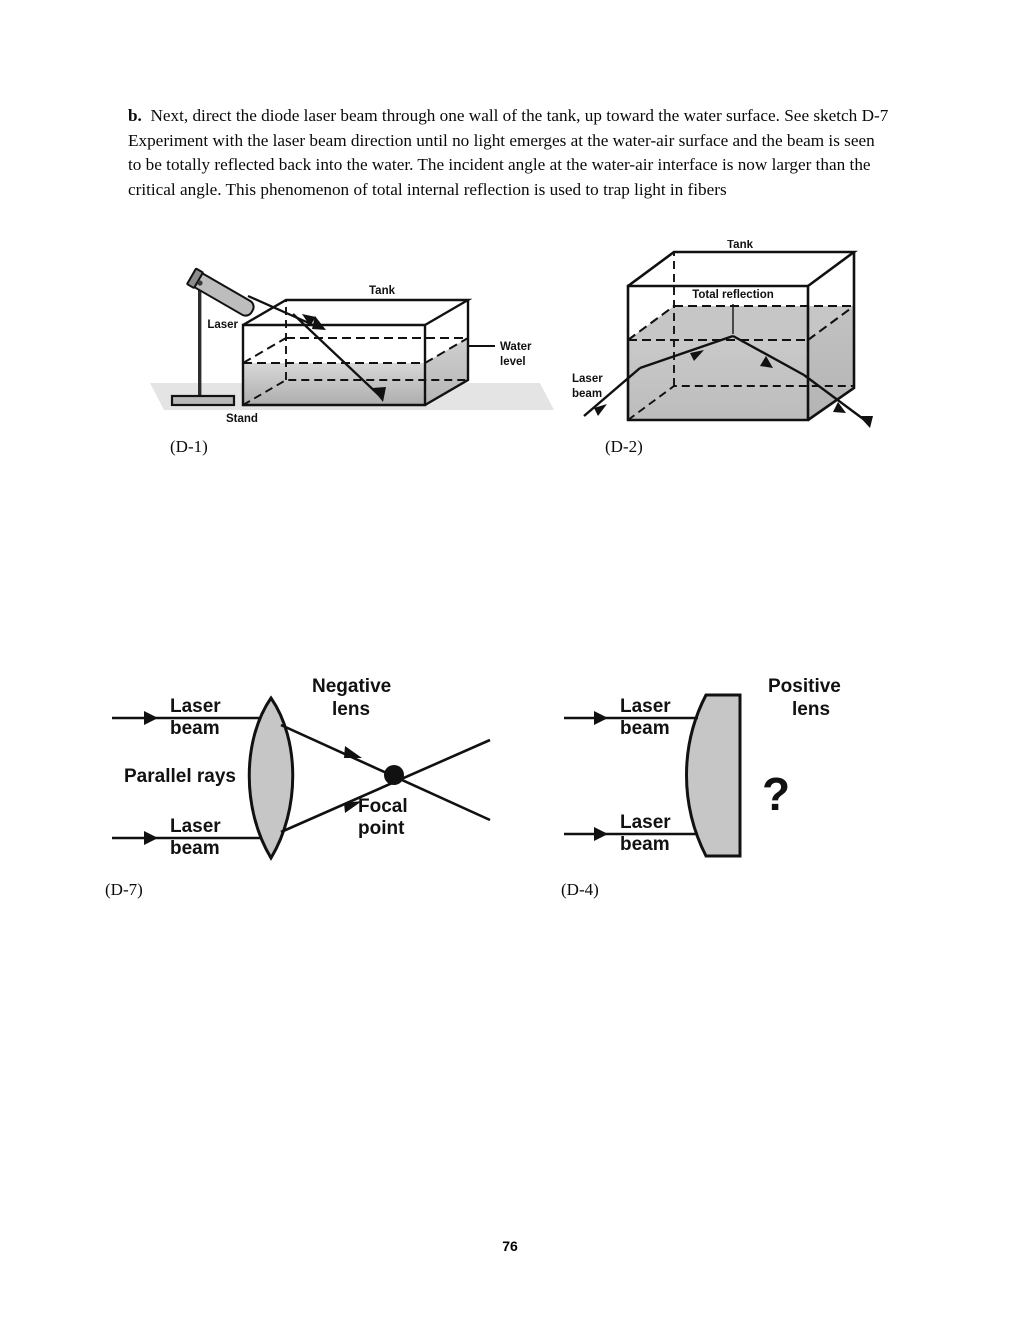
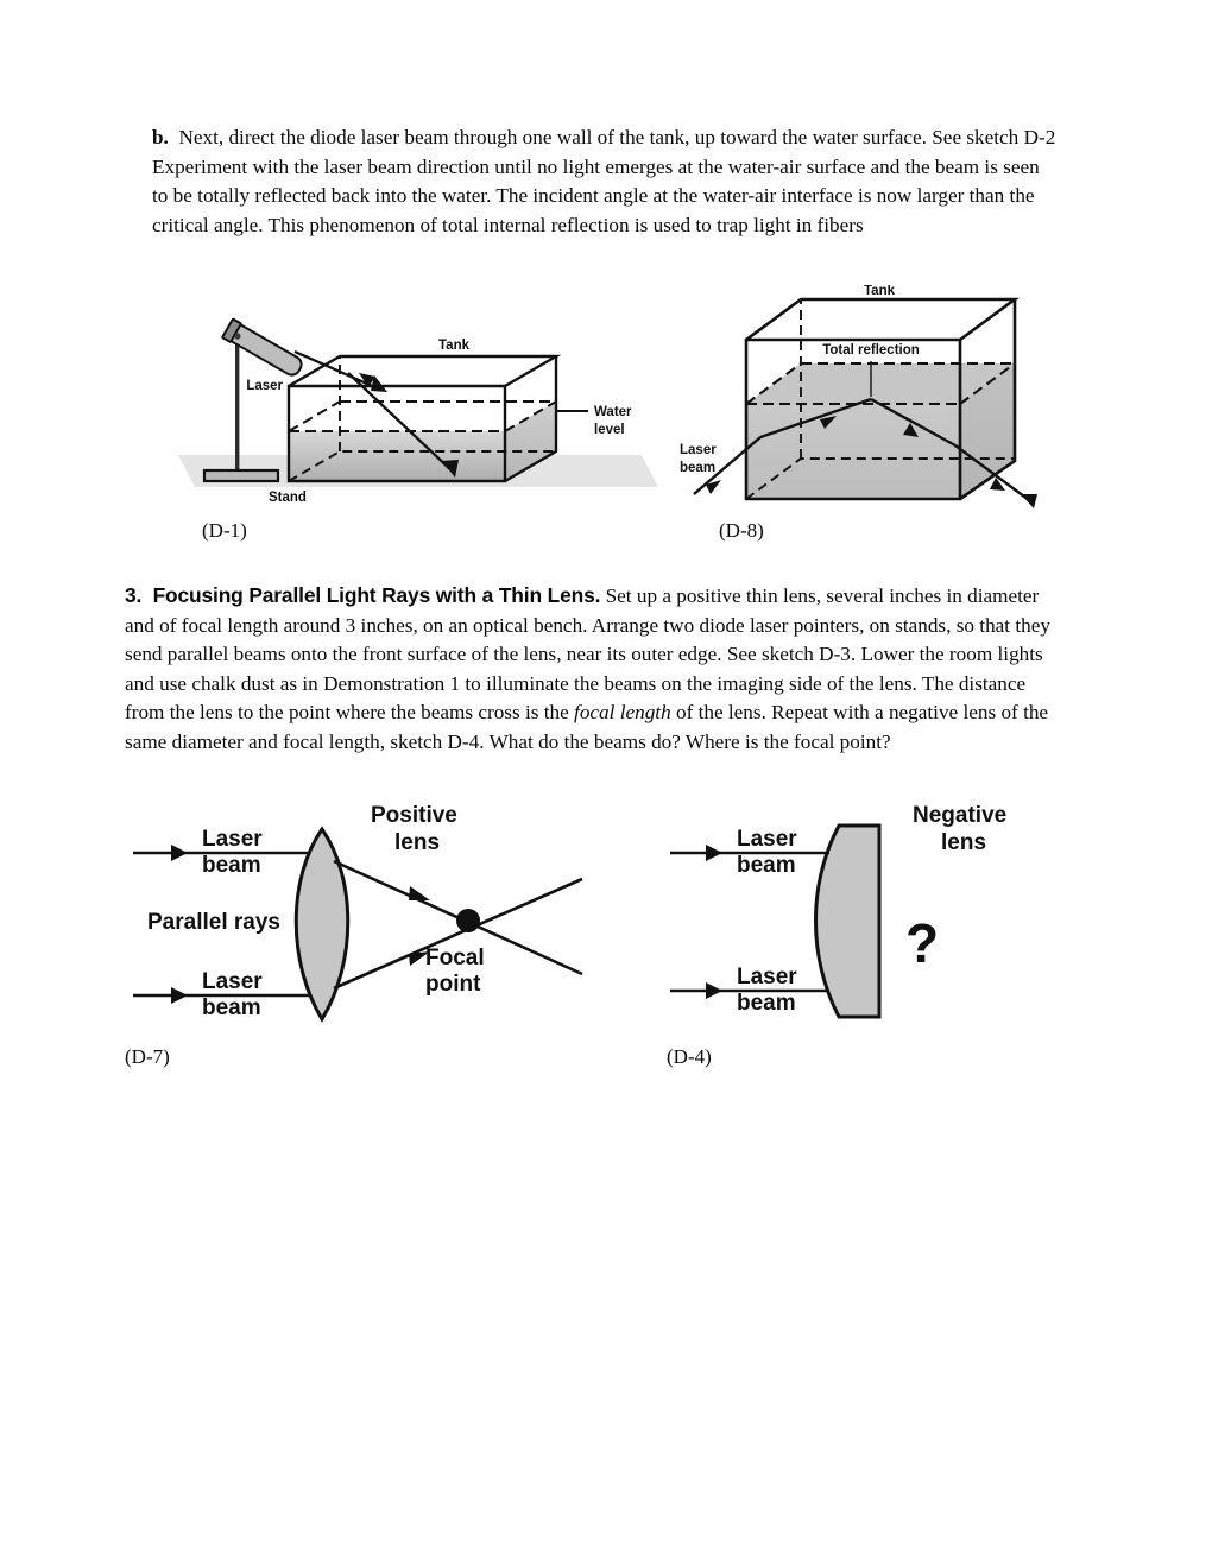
- b. Next, direct the diode laser beam through one wall of the tank, up toward the water surface. See sketch D-7 Experiment with the laser beam direction until no light emerges at the water-air surface and the beam is seen to be totally reflected back into the water. The incident angle at the water-air interface is now larger than the critical angle. This phenomenon of total internal reflection is used to trap light in fibers
+ b. Next, direct the diode laser beam through one wall of the tank, up toward the water surface. See sketch D-2 Experiment with the laser beam direction until no light emerges at the water-air surface and the beam is seen to be totally reflected back into the water. The incident angle at the water-air interface is now larger than the critical angle. This phenomenon of total internal reflection is used to trap light in fibers
  Laser
  Stand
  Tank
  Water
  level
  Tank
  Total reflection
  Laser
  beam
  (D-1)
- (D-2)
+ (D-8)
+ 3. Focusing Parallel Light Rays with a Thin Lens. Set up a positive thin lens, several inches in diameter and of focal length around 3 inches, on an optical bench. Arrange two diode laser pointers, on stands, so that they send parallel beams onto the front surface of the lens, near its outer edge. See sketch D-3. Lower the room lights and use chalk dust as in Demonstration 1 to illuminate the beams on the imaging side of the lens. The distance from the lens to the point where the beams cross is the focal length of the lens. Repeat with a negative lens of the same diameter and focal length, sketch D-4. What do the beams do? Where is the focal point?
  Laser
  beam
  Laser
  beam
  Parallel rays
- Negative
+ Positive
  lens
  Focal
  point
  Laser
  beam
  Laser
  beam
- Positive
+ Negative
  lens
  ?
  (D-7)
  (D-4)
- 76
